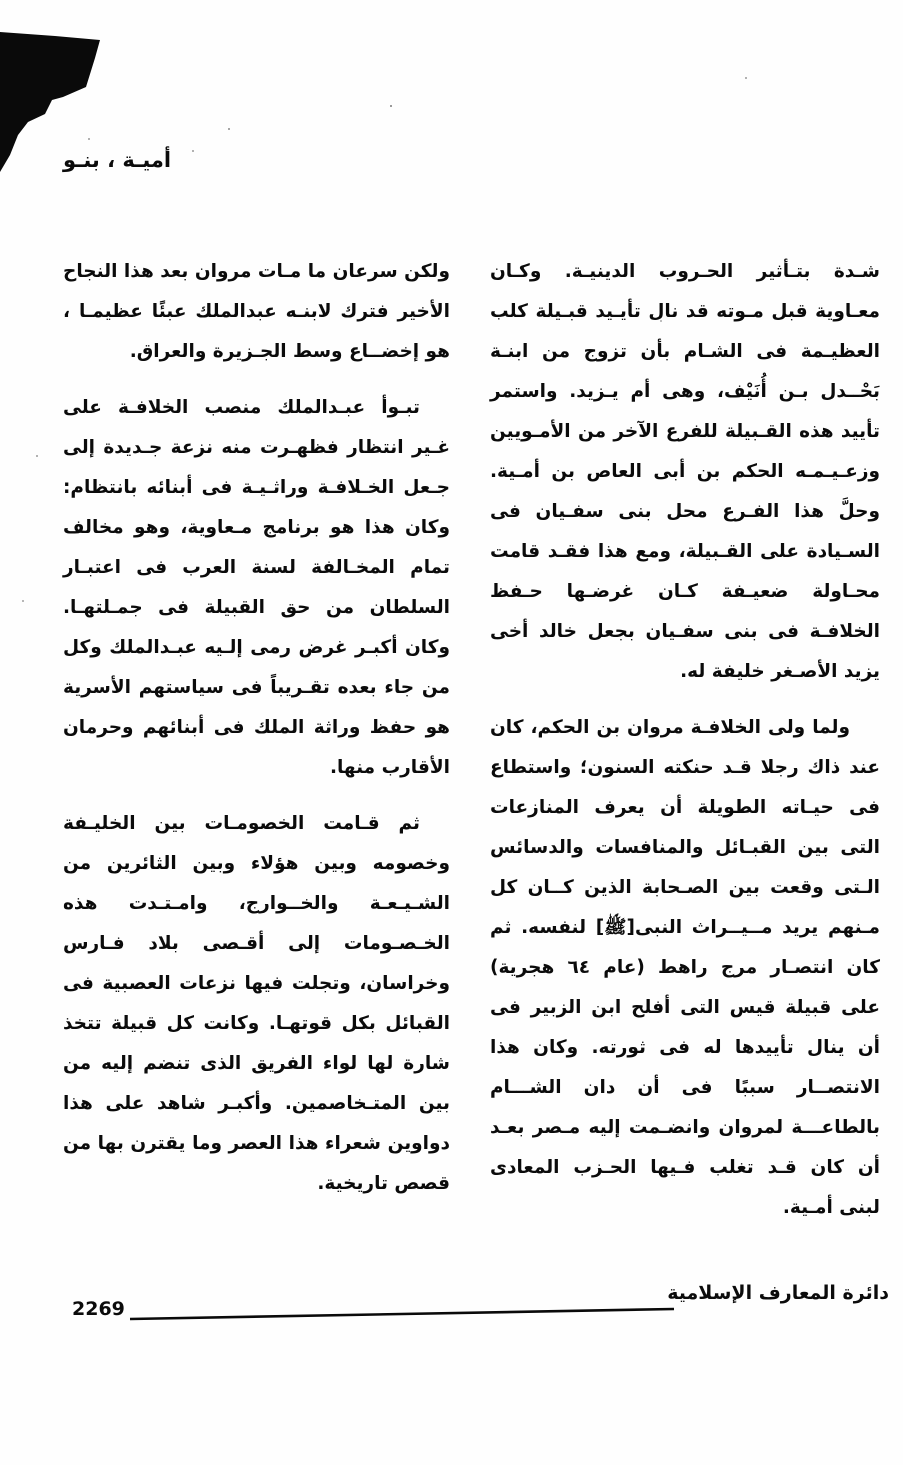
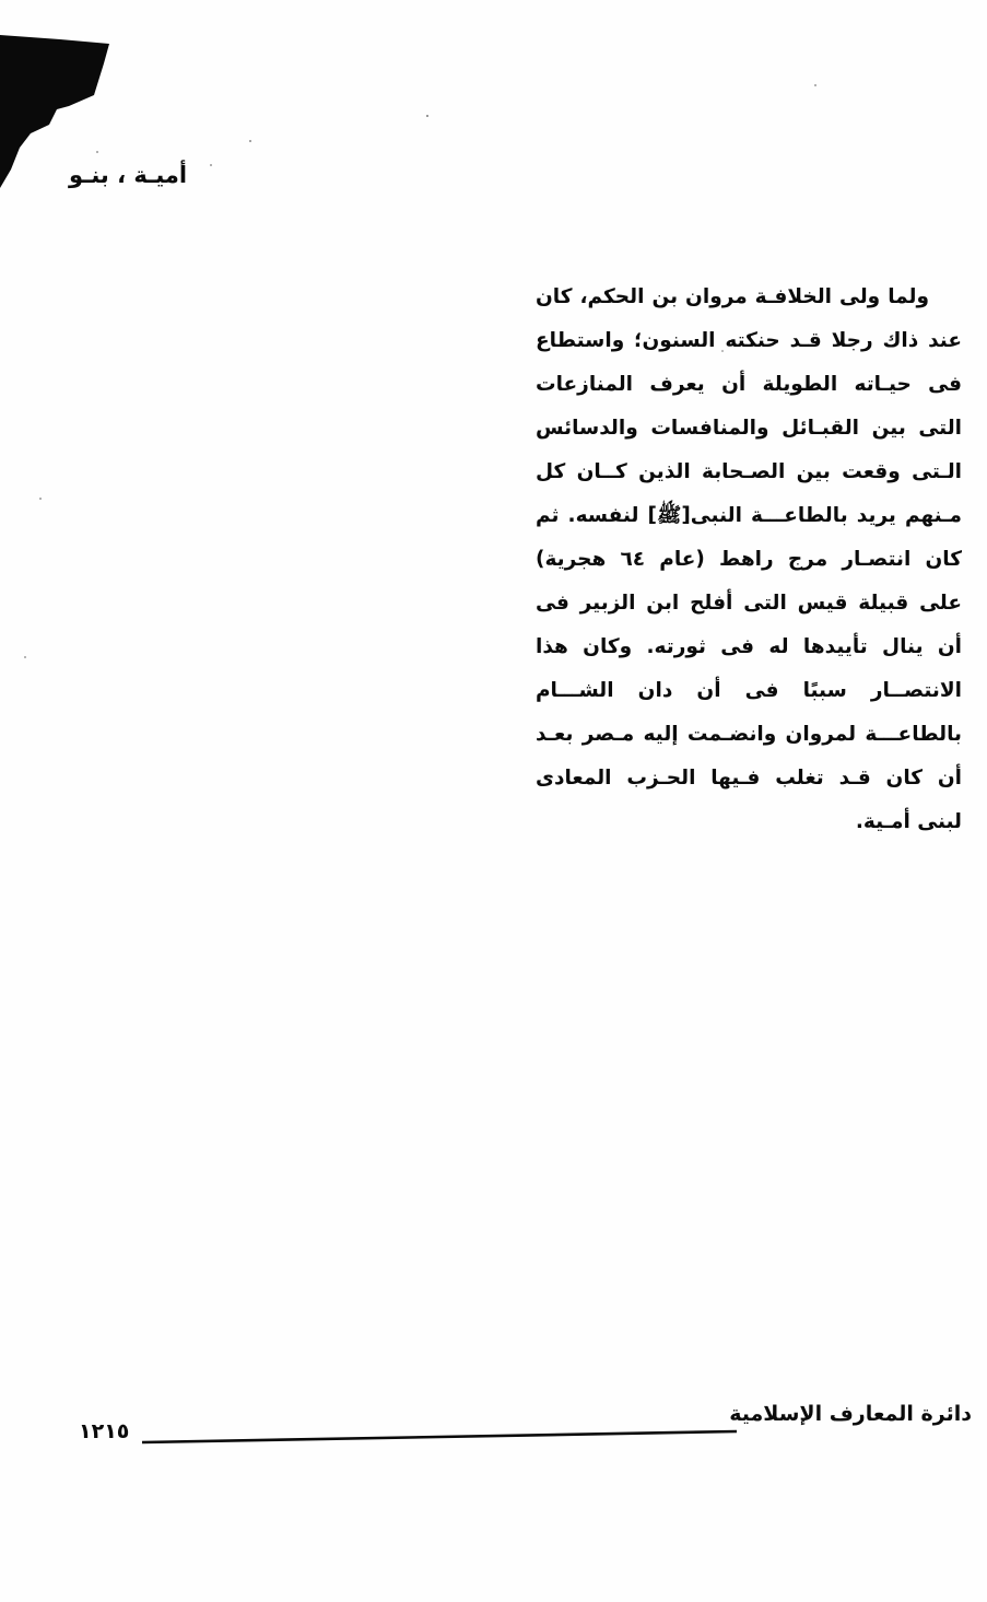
  أميـة ، بنـو
- شـدة بتـأثير الحـروب الدينيـة. وكـان معـاوية قبل مـوته قد نال تأيـيد قبـيلة كلب العظيـمة فى الشـام بأن تزوج من ابنـة بَحْــدل بـن أُنَيْف، وهى أم يـزيد. واستمر تأييد هذه القـبيلة للفرع الآخر من الأمـويين وزعـيـمـه الحكم بن أبى العاص بن أمـية. وحلَّ هذا الفـرع محل بنى سفـيان فى السـيادة على القـبيلة، ومع هذا فقـد قامت محـاولة ضعيـفة كـان غرضـها حـفظ الخلافـة فى بنى سفـيان بجعل خالد أخى يزيد الأصـغر خليفة له.
- ولما ولى الخلافـة مروان بن الحكم، كان عند ذاك رجلا قـد حنكته السنون؛ واستطاع فى حيـاته الطويلة أن يعرف المنازعات التى بين القبـائل والمنافسات والدسائس الـتى وقعت بين الصـحابة الذين كــان كل مـنهم يريد مــيــراث النبى[ﷺ] لنفسه. ثم كان انتصـار مرج راهط (عام ٦٤ هجرية) على قبيلة قيس التى أفلح ابن الزبير فى أن ينال تأييدها له فى ثورته. وكان هذا الانتصــار سببًا فى أن دان الشـــام بالطاعـــة لمروان وانضـمت إليه مـصر بعـد أن كان قـد تغلب فـيها الحـزب المعادى لبنى أمـية.
+ ولما ولى الخلافـة مروان بن الحكم، كان عند ذاك رجلا قـد حنكته السنون؛ واستطاع فى حيـاته الطويلة أن يعرف المنازعات التى بين القبـائل والمنافسات والدسائس الـتى وقعت بين الصـحابة الذين كــان كل مـنهم يريد بالطاعـــة النبى[ﷺ] لنفسه. ثم كان انتصـار مرج راهط (عام ٦٤ هجرية) على قبيلة قيس التى أفلح ابن الزبير فى أن ينال تأييدها له فى ثورته. وكان هذا الانتصــار سببًا فى أن دان الشـــام بالطاعـــة لمروان وانضـمت إليه مـصر بعـد أن كان قـد تغلب فـيها الحـزب المعادى لبنى أمـية.
- ولكن سرعان ما مـات مروان بعد هذا النجاح الأخير فترك لابنـه عبدالملك عبئًا عظيمـا ، هو إخضــاع وسط الجـزيرة والعراق.
- تبـوأ عبـدالملك منصب الخلافـة على غـير انتظار فظهـرت منه نزعة جـديدة إلى جـعل الخـلافـة وراثـيـة فى أبنائه بانتظام: وكان هذا هو برنامج مـعاوية، وهو مخالف تمام المخـالفة لسنة العرب فى اعتبـار السلطان من حق القبيلة فى جمـلتهـا. وكان أكبـر غرض رمى إلـيه عبـدالملك وكل من جاء بعده تقـريباً فى سياستهم الأسرية هو حفظ وراثة الملك فى أبنائهم وحرمان الأقارب منها.
- ثم قـامت الخصومـات بين الخليـفة وخصومه وبين هؤلاء وبين الثائرين من الشـيـعـة والخــوارج، وامـتـدت هذه الخـصـومات إلى أقـصى بلاد فـارس وخراسان، وتجلت فيها نزعات العصبية فى القبائل بكل قوتهـا. وكانت كل قبيلة تتخذ شارة لها لواء الفريق الذى تنضم إليه من بين المتـخاصمين. وأكبـر شاهد على هذا دواوين شعراء هذا العصر وما يقترن بها من قصص تاريخية.
  دائرة المعارف الإسلامية
- 2269
+ ١٢١٥
